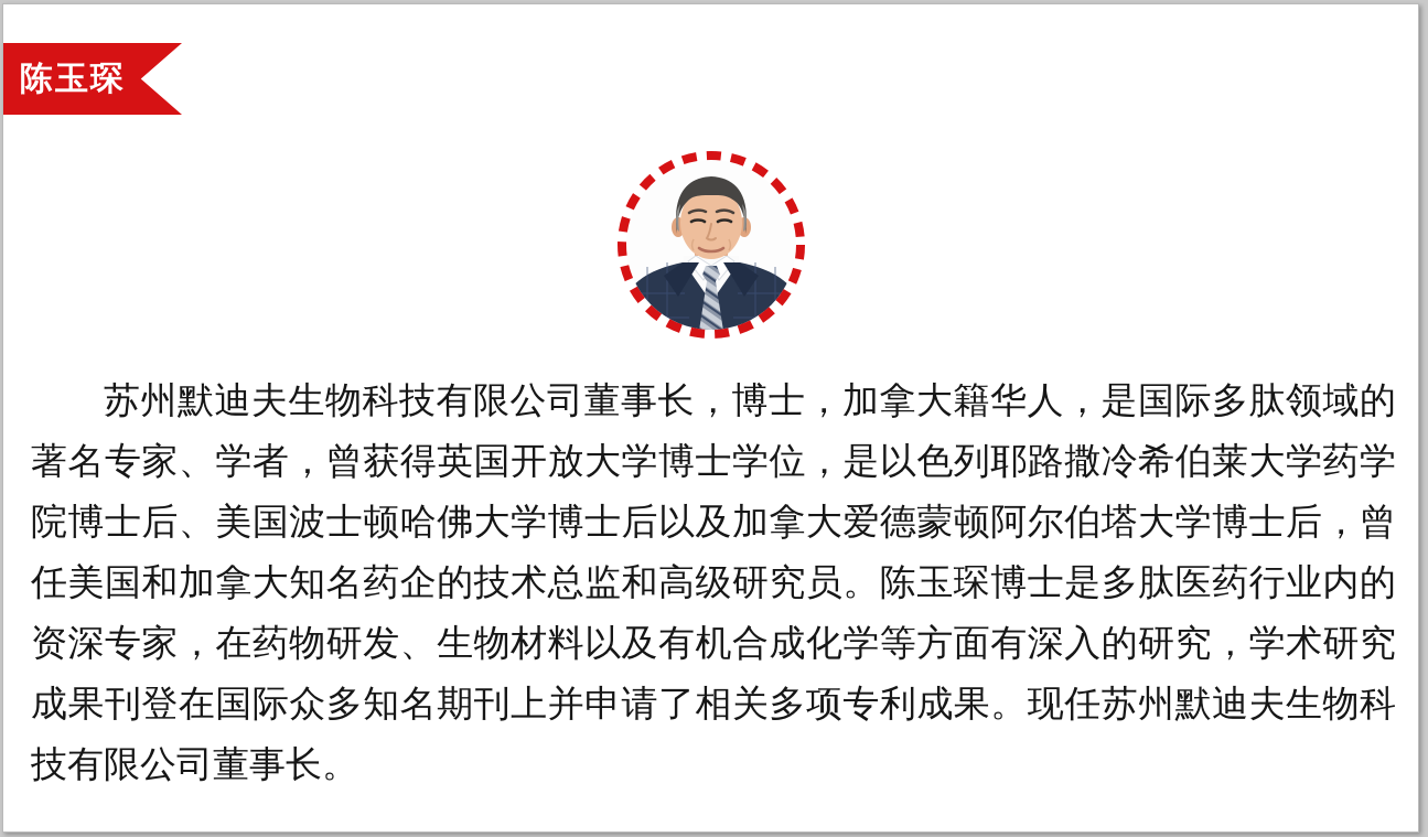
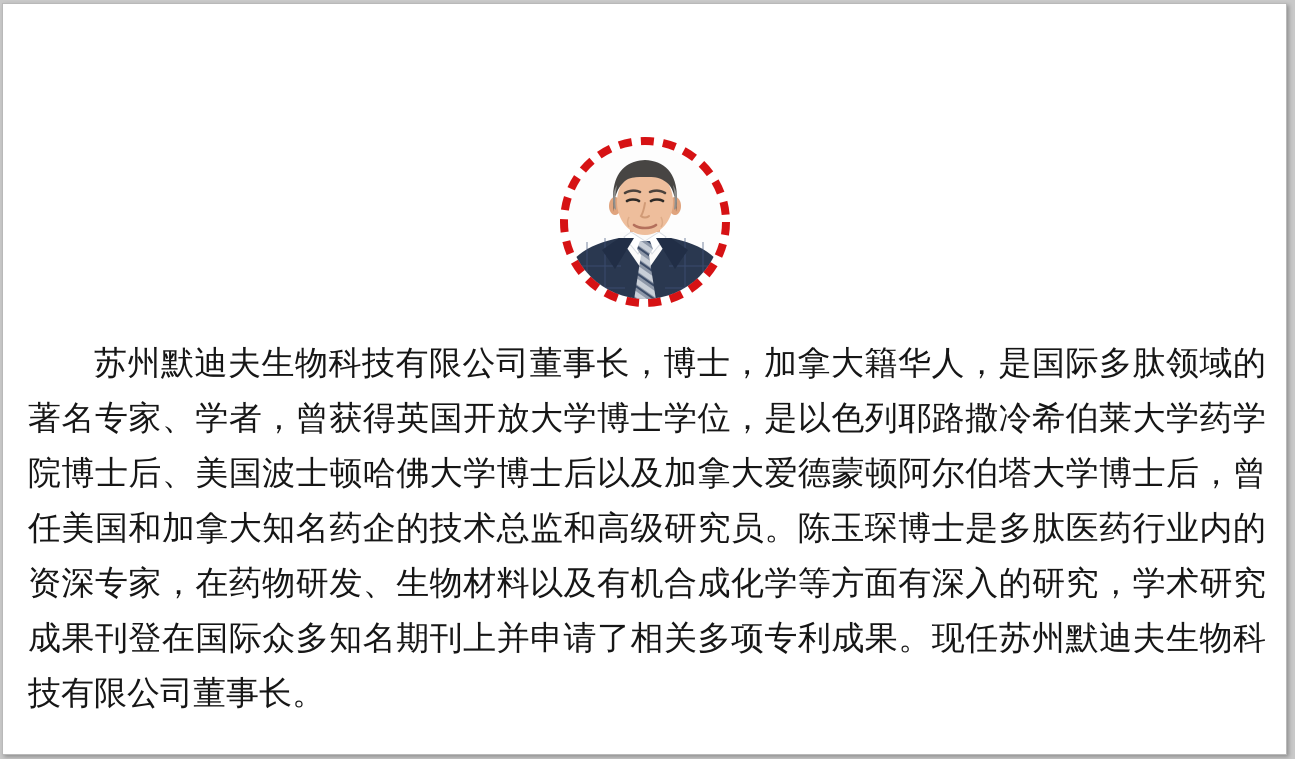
- 陈玉琛
  苏州默迪夫生物科技有限公司董事长，博士，加拿大籍华人，是国际多肽领域的著名专家、学者，曾获得英国开放大学博士学位，是以色列耶路撒冷希伯莱大学药学院博士后、美国波士顿哈佛大学博士后以及加拿大爱德蒙顿阿尔伯塔大学博士后，曾任美国和加拿大知名药企的技术总监和高级研究员。陈玉琛博士是多肽医药行业内的资深专家，在药物研发、生物材料以及有机合成化学等方面有深入的研究，学术研究成果刊登在国际众多知名期刊上并申请了相关多项专利成果。现任苏州默迪夫生物科技有限公司董事长。
